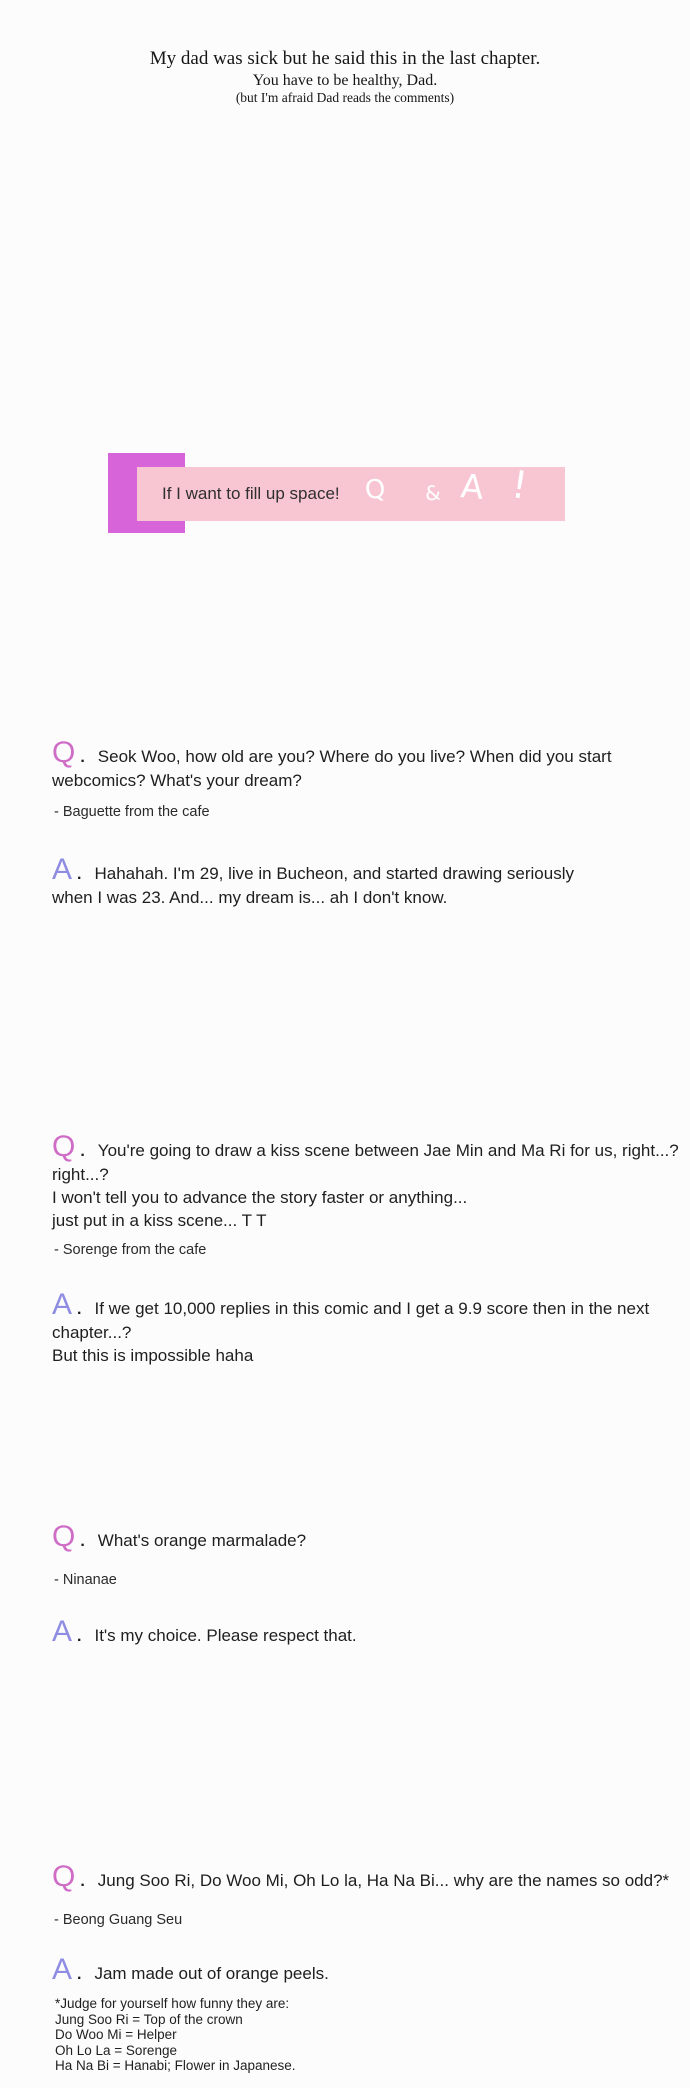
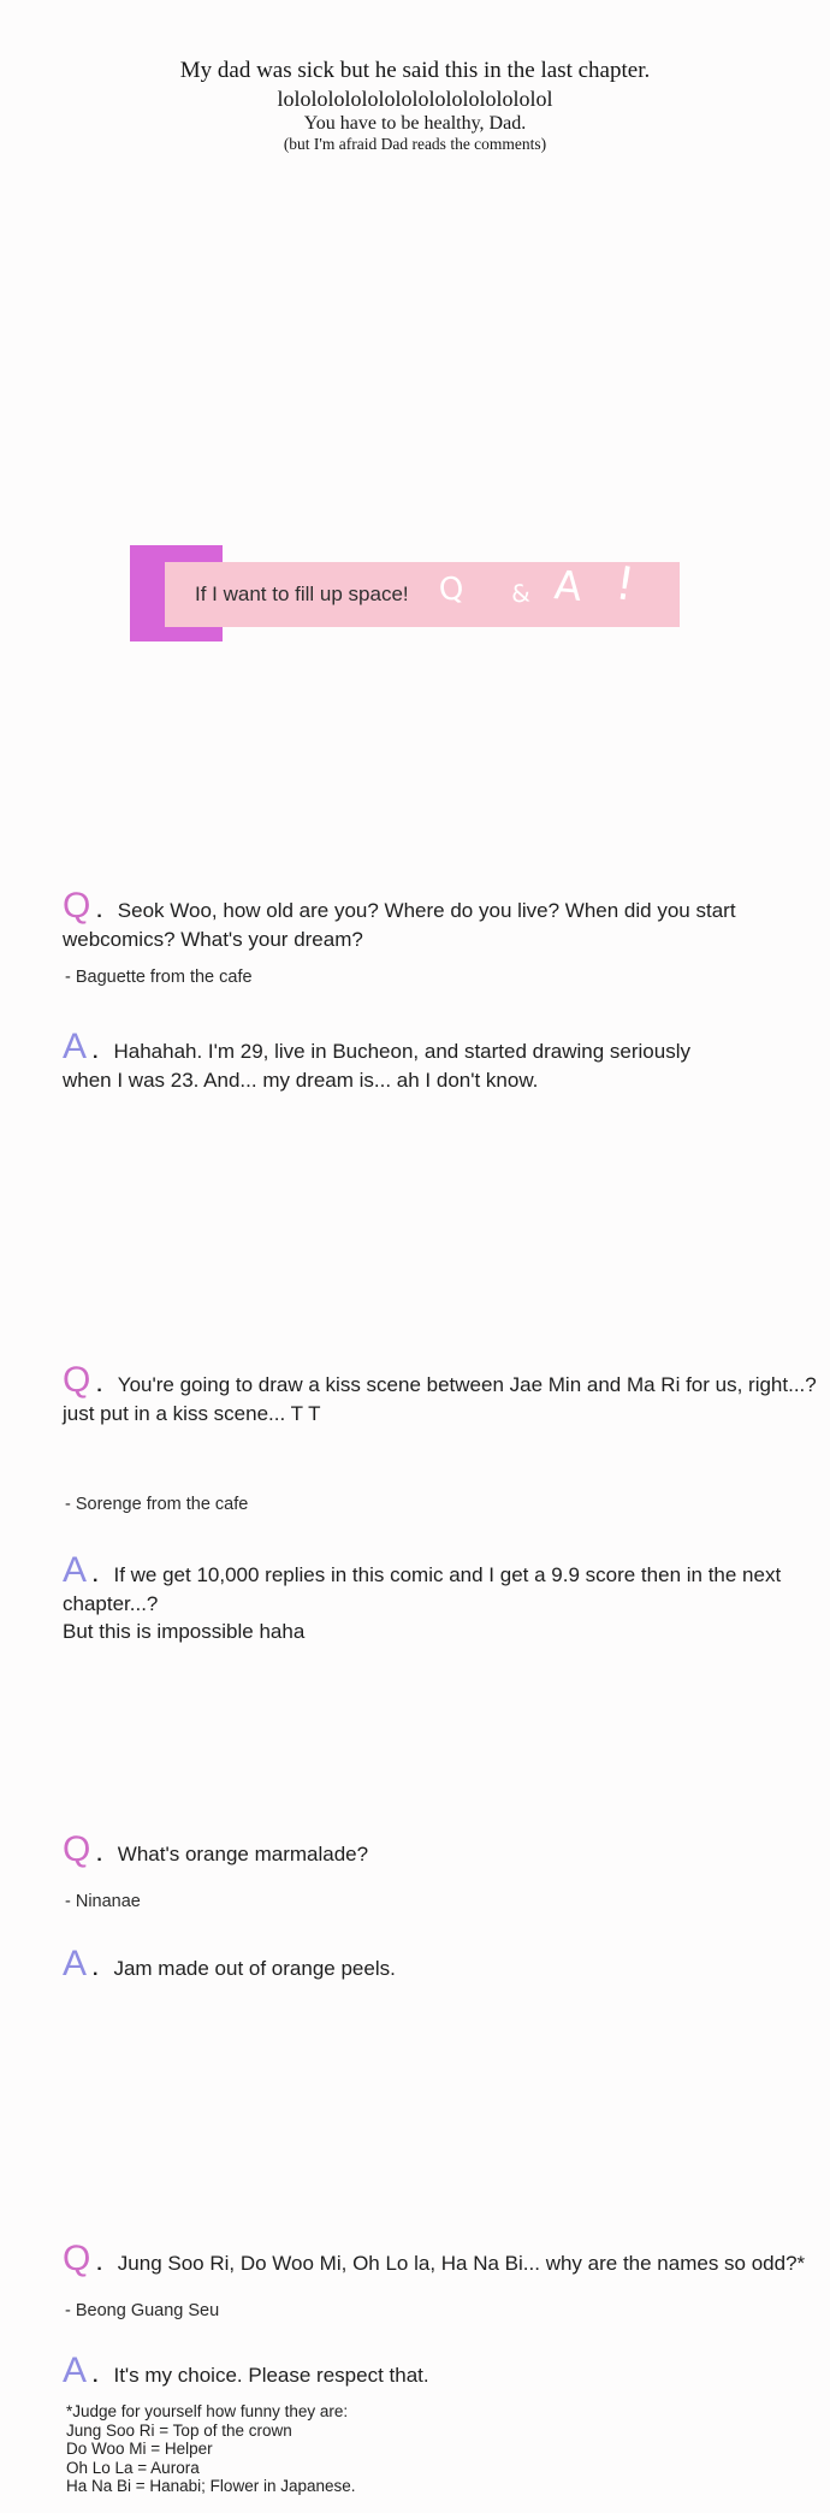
  My dad was sick but he said this in the last chapter.
+ lolololololololololololololololol
  You have to be healthy, Dad.
  (but I'm afraid Dad reads the comments)
  If I want to fill up space!
  Q
  .
  Seok Woo, how old are you? Where do you live? When did you start
  webcomics? What's your dream?
  - Baguette from the cafe
  A
  .
  Hahahah. I'm 29, live in Bucheon, and started drawing seriously
  when I was 23. And... my dream is... ah I don't know.
  Q
  .
  You're going to draw a kiss scene between Jae Min and Ma Ri for us, right...?
- right...?
- I won't tell you to advance the story faster or anything...
  just put in a kiss scene... T T
  - Sorenge from the cafe
  A
  .
  If we get 10,000 replies in this comic and I get a 9.9 score then in the next
  chapter...?
  But this is impossible haha
  Q
  .
  What's orange marmalade?
  - Ninanae
  A
  .
- It's my choice. Please respect that.
+ Jam made out of orange peels.
  Q
  .
  Jung Soo Ri, Do Woo Mi, Oh Lo la, Ha Na Bi... why are the names so odd?*
  - Beong Guang Seu
  A
  .
- Jam made out of orange peels.
+ It's my choice. Please respect that.
  *Judge for yourself how funny they are:
  Jung Soo Ri = Top of the crown
  Do Woo Mi = Helper
- Oh Lo La = Sorenge
+ Oh Lo La = Aurora
  Ha Na Bi = Hanabi; Flower in Japanese.
